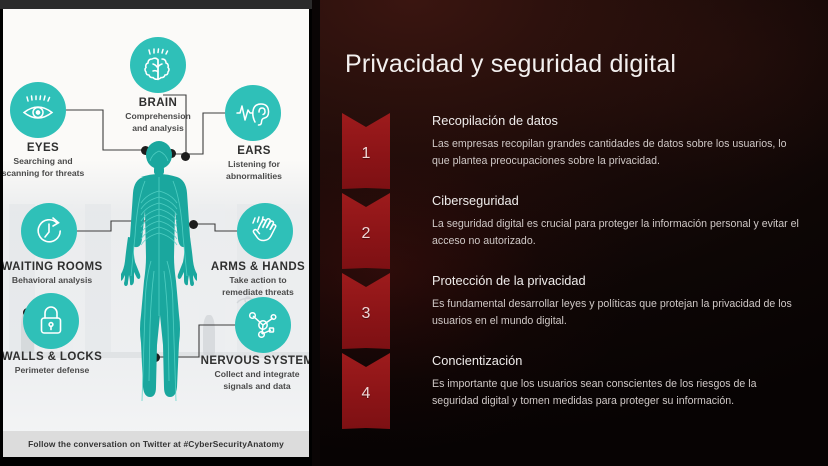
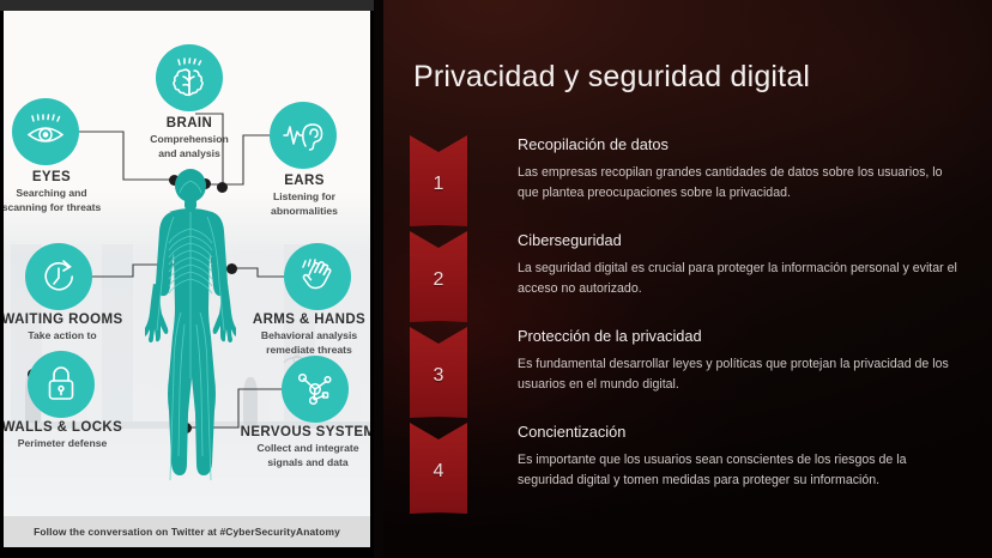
  BRAIN
  Comprehension
  and analysis
  EYES
  Searching and
  scanning for threats
  EARS
  Listening for
  abnormalities
  WAITING ROOMS
- Behavioral analysis
+ Take action to
  ARMS & HANDS
- Take action to
+ Behavioral analysis
  remediate threats
  WALLS & LOCKS
  Perimeter defense
  NERVOUS SYSTEM
  Collect and integrate
  signals and data
  Follow the conversation on Twitter at #CyberSecurityAnatomy
  Privacidad y seguridad digital
  1
  Recopilación de datos
  Las empresas recopilan grandes cantidades de datos sobre los usuarios, lo que plantea preocupaciones sobre la privacidad.
  2
  Ciberseguridad
  La seguridad digital es crucial para proteger la información personal y evitar el acceso no autorizado.
  3
  Protección de la privacidad
  Es fundamental desarrollar leyes y políticas que protejan la privacidad de los usuarios en el mundo digital.
  4
  Concientización
  Es importante que los usuarios sean conscientes de los riesgos de la seguridad digital y tomen medidas para proteger su información.
